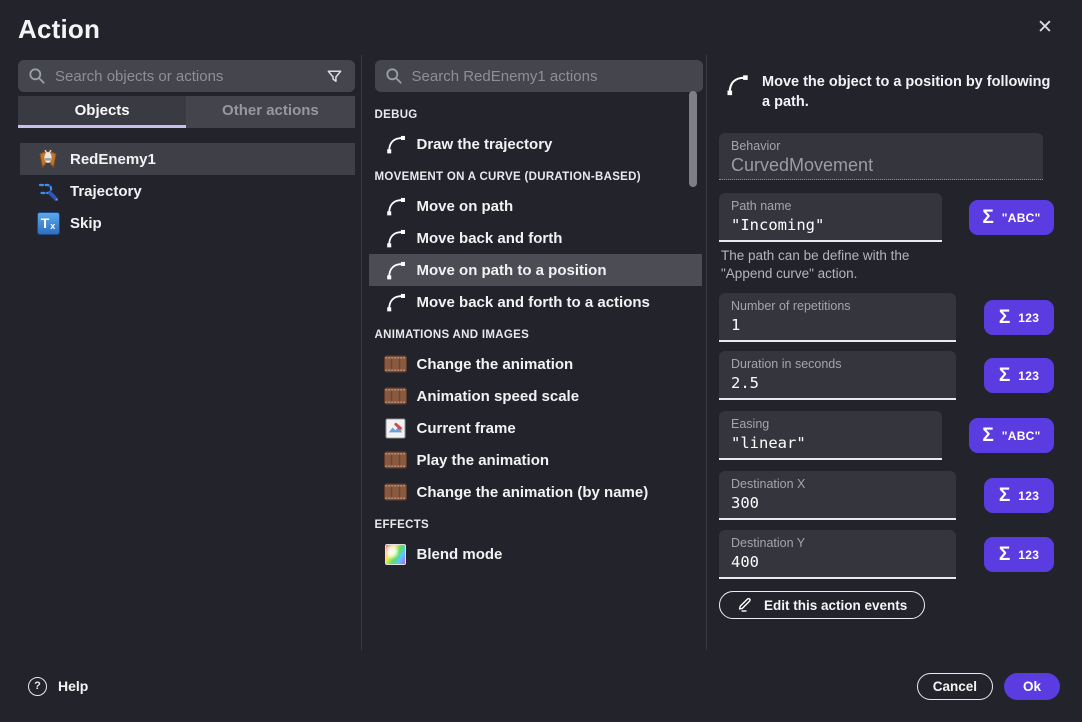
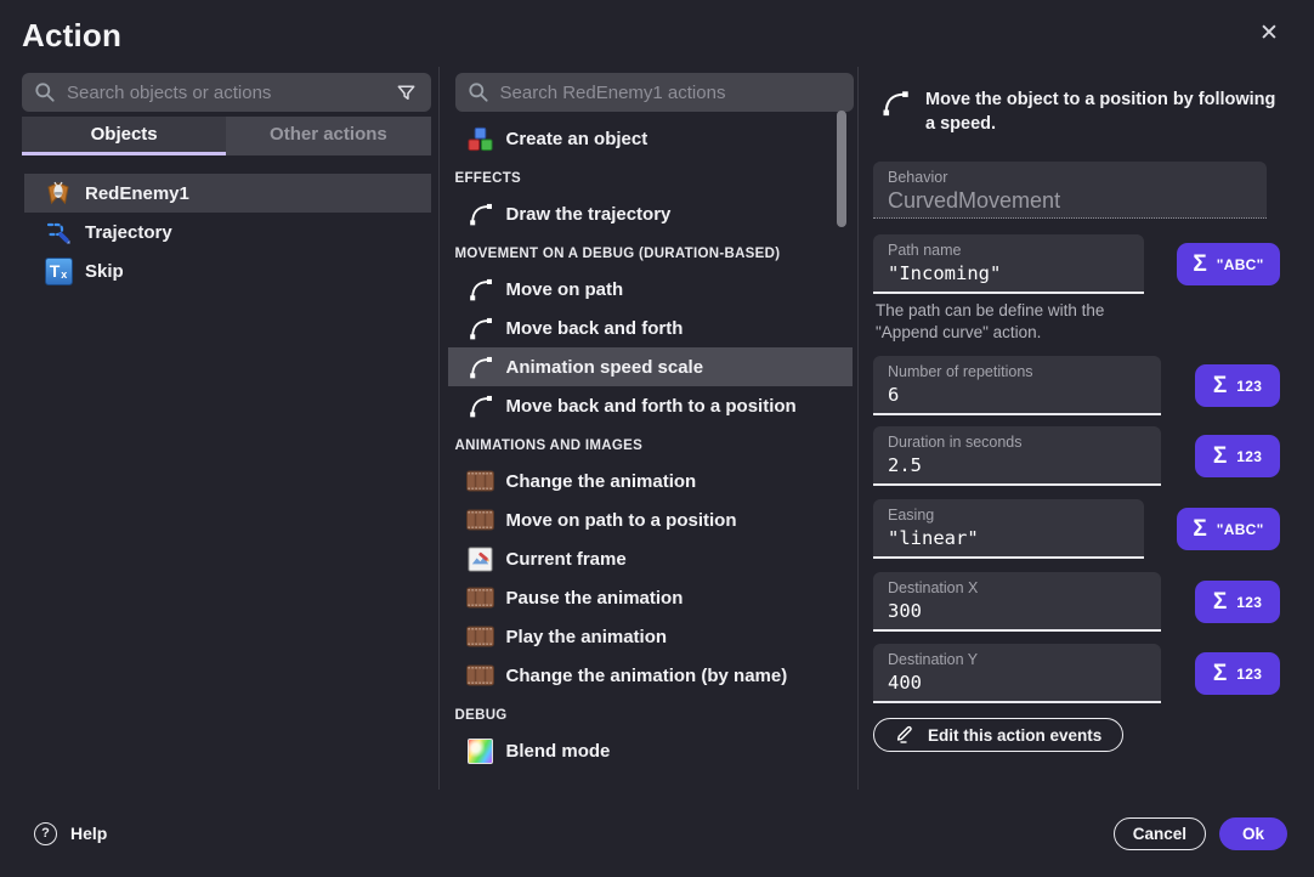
  Action
  ✕
  Search objects or actions
  Objects
  Other actions
  RedEnemy1
  Trajectory
  T
  x
  Skip
  Search RedEnemy1 actions
+ Create an object
- DEBUG
+ EFFECTS
  Draw the trajectory
- MOVEMENT ON A CURVE (DURATION-BASED)
+ MOVEMENT ON A DEBUG (DURATION-BASED)
  Move on path
  Move back and forth
- Move on path to a position
+ Animation speed scale
- Move back and forth to a actions
+ Move back and forth to a position
  ANIMATIONS AND IMAGES
  Change the animation
- Animation speed scale
+ Move on path to a position
  Current frame
+ Pause the animation
  Play the animation
  Change the animation (by name)
- EFFECTS
+ DEBUG
  Blend mode
- Move the object to a position by following a path.
+ Move the object to a position by following a speed.
  Behavior
  CurvedMovement
  Path name
  "Incoming"
  Σ
  "ABC"
  The path can be define with the "Append curve" action.
  Number of repetitions
- 1
+ 6
  Σ
  123
  Duration in seconds
  2.5
  Σ
  123
  Easing
  "linear"
  Σ
  "ABC"
  Destination X
  300
  Σ
  123
  Destination Y
  400
  Σ
  123
  Edit this action events
  ?
  Help
  Cancel
  Ok
